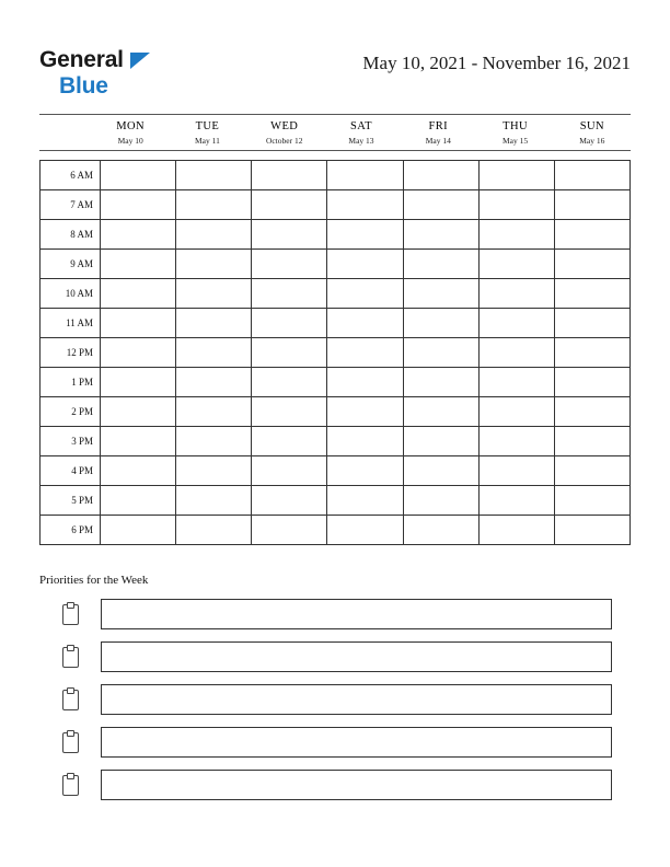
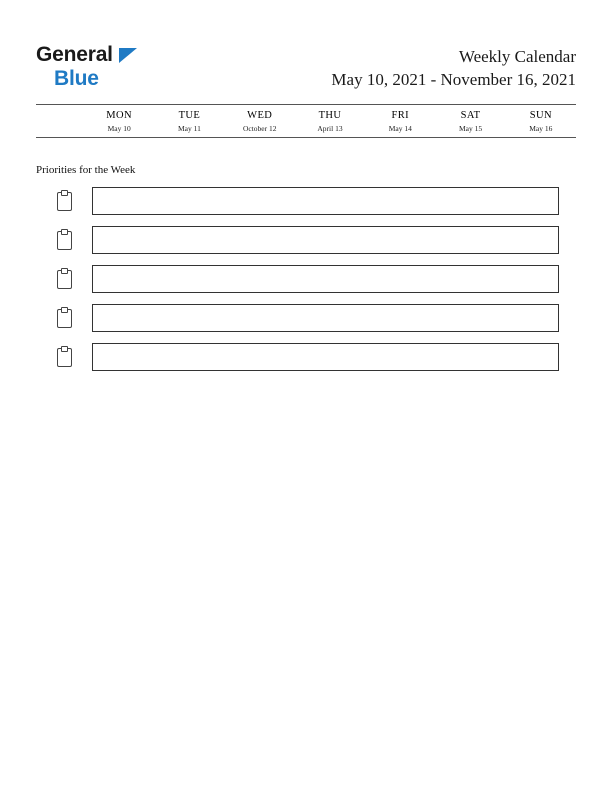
  General
  Blue
+ Weekly Calendar
  May 10, 2021 - November 16, 2021
  MON
  May 10
  TUE
  May 11
  WED
  October 12
- SAT
+ THU
- May 13
+ April 13
  FRI
  May 14
- THU
+ SAT
  May 15
  SUN
  May 16
- 6 AM
- 7 AM
- 8 AM
- 9 AM
- 10 AM
- 11 AM
- 12 PM
- 1 PM
- 2 PM
- 3 PM
- 4 PM
- 5 PM
- 6 PM
  Priorities for the Week
